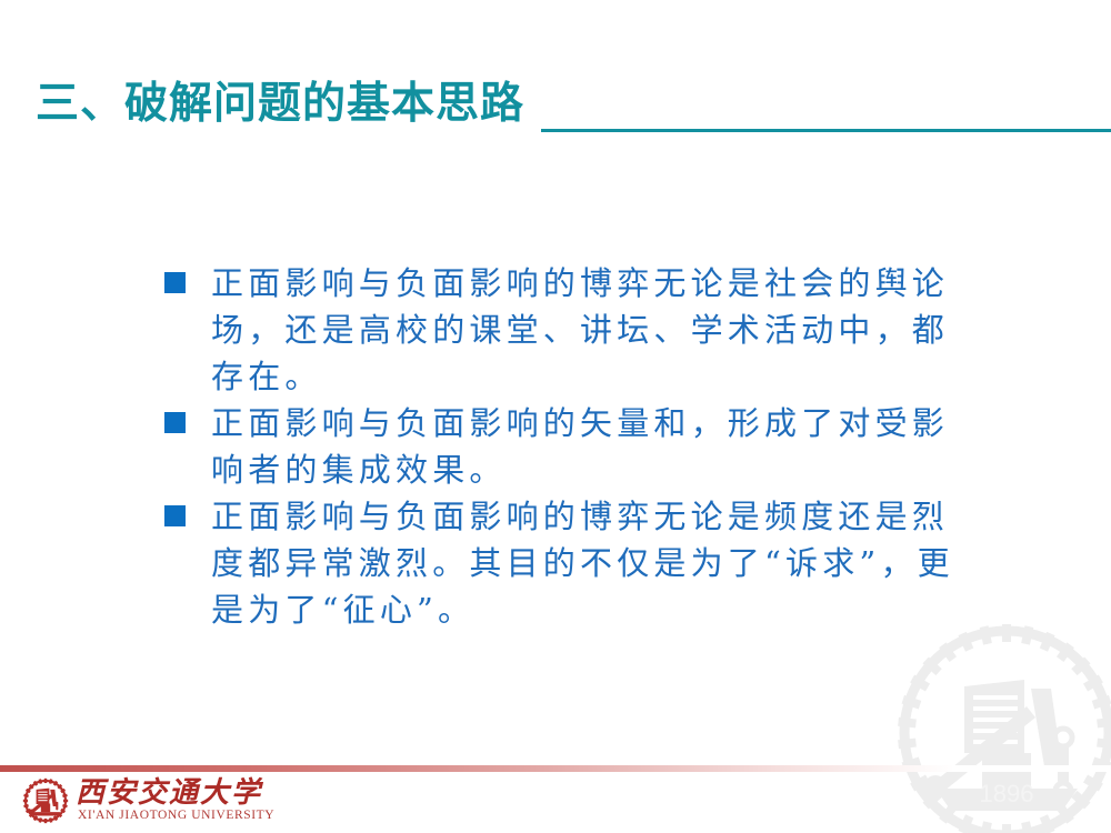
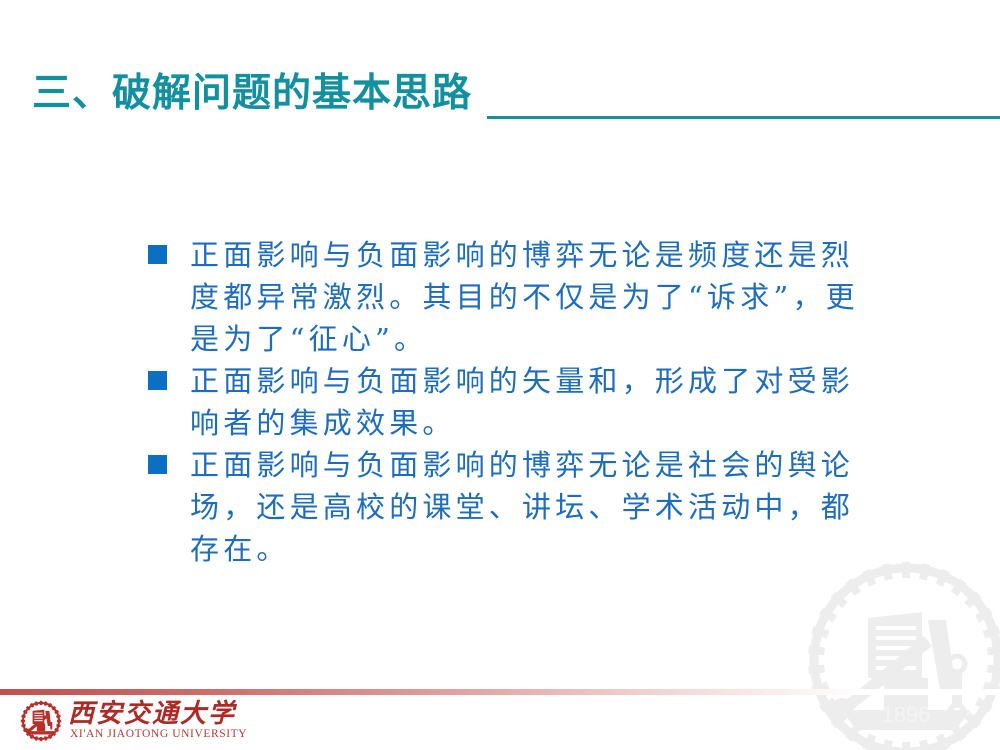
  三、破解问题的基本思路
- 正面影响与负面影响的博弈无论是社会的舆论场，还是高校的课堂、讲坛、学术活动中，都存在。
+ 正面影响与负面影响的博弈无论是频度还是烈度都异常激烈。其目的不仅是为了“诉求”，更是为了“征心”。
  正面影响与负面影响的矢量和，形成了对受影响者的集成效果。
- 正面影响与负面影响的博弈无论是频度还是烈度都异常激烈。其目的不仅是为了“诉求”，更是为了“征心”。
+ 正面影响与负面影响的博弈无论是社会的舆论场，还是高校的课堂、讲坛、学术活动中，都存在。
  西安交通大学
  XI'AN JIAOTONG UNIVERSITY
